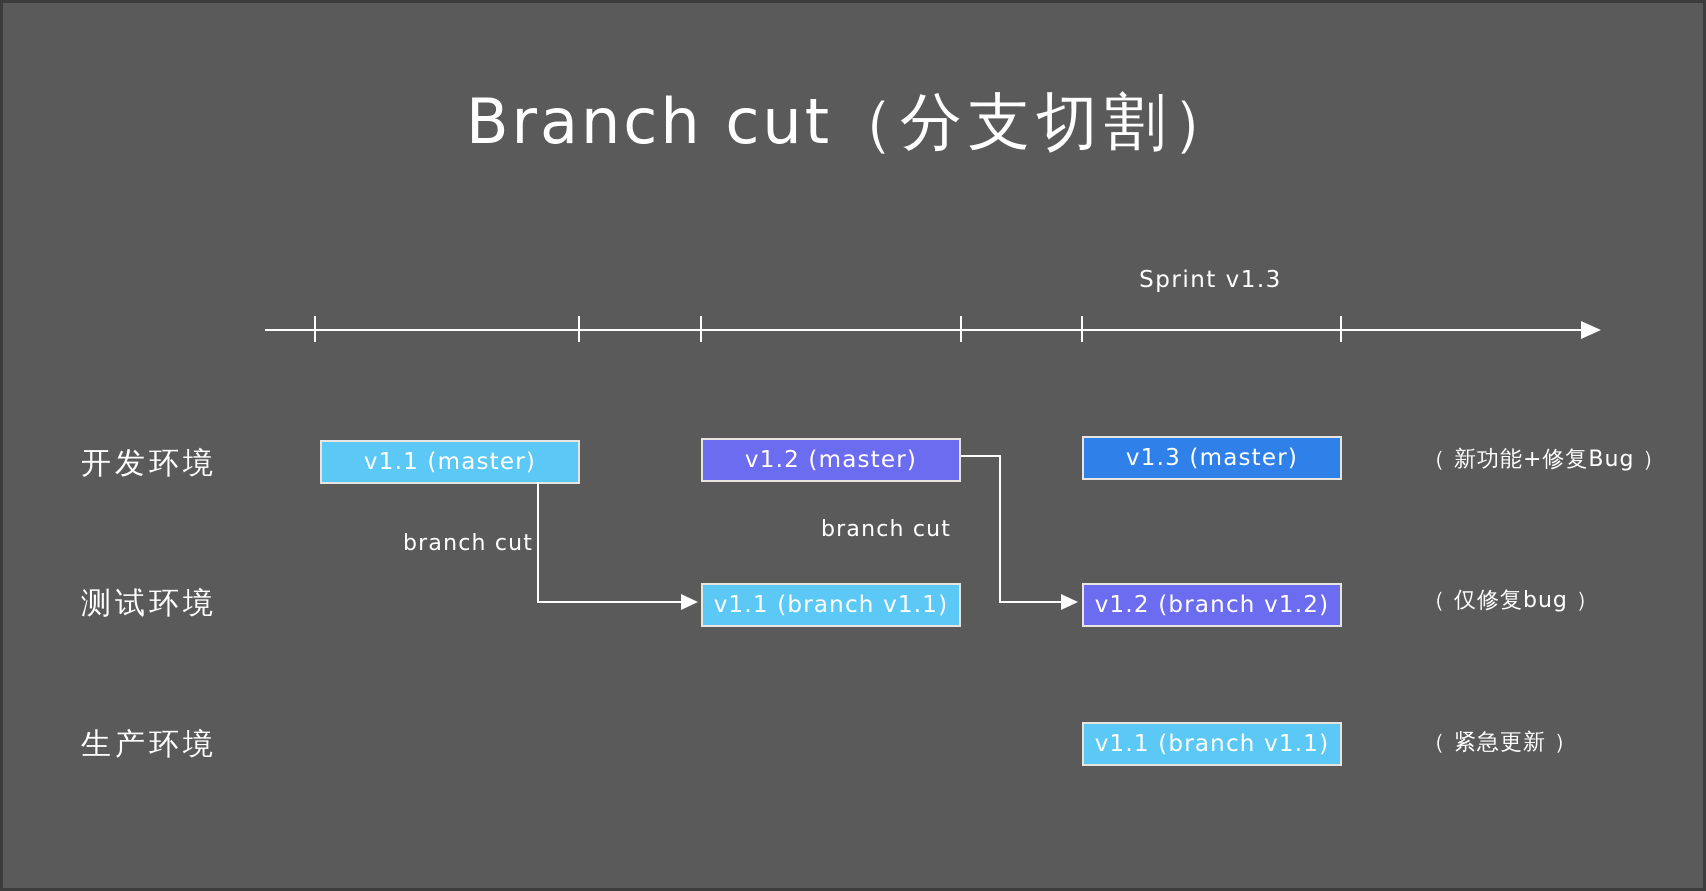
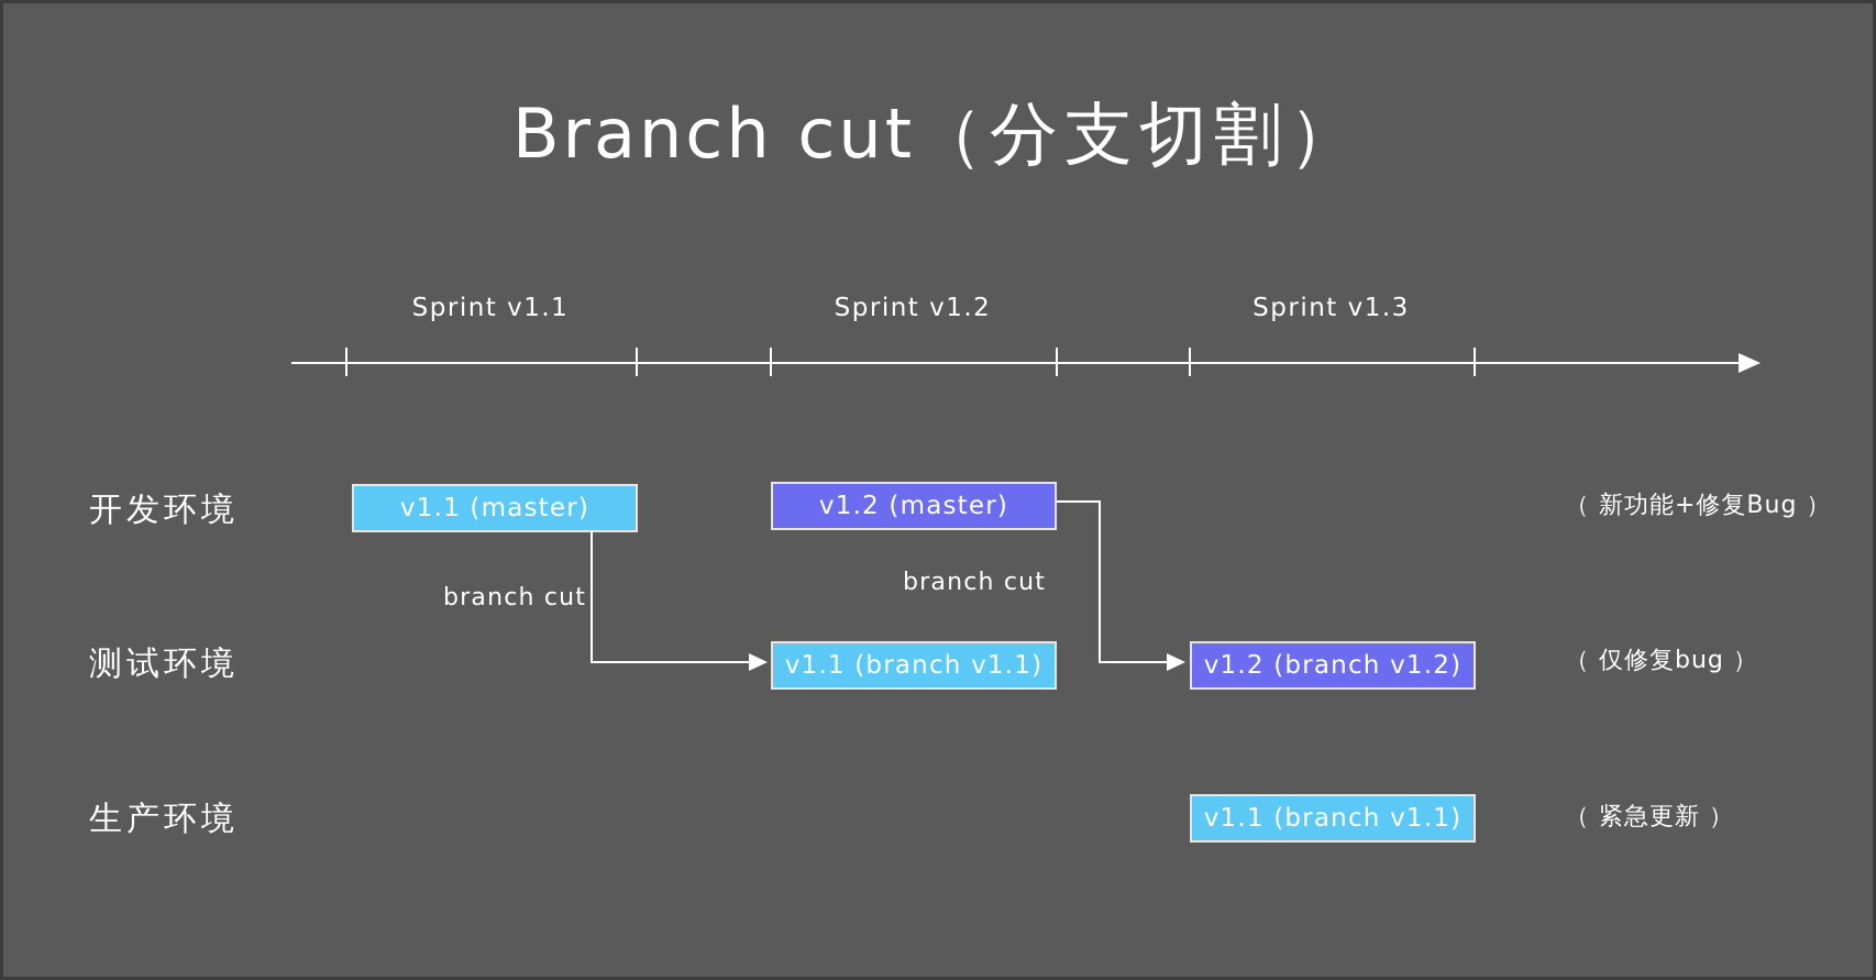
  Branch cut（分支切割）
+ Sprint v1.1
+ Sprint v1.2
  Sprint v1.3
  开发环境
  测试环境
  生产环境
  （ 新功能+修复Bug ）
  （ 仅修复bug ）
  （ 紧急更新 ）
  v1.1 (master)
  v1.2 (master)
- v1.3 (master)
  v1.1 (branch v1.1)
  v1.2 (branch v1.2)
  v1.1 (branch v1.1)
  branch cut
  branch cut
